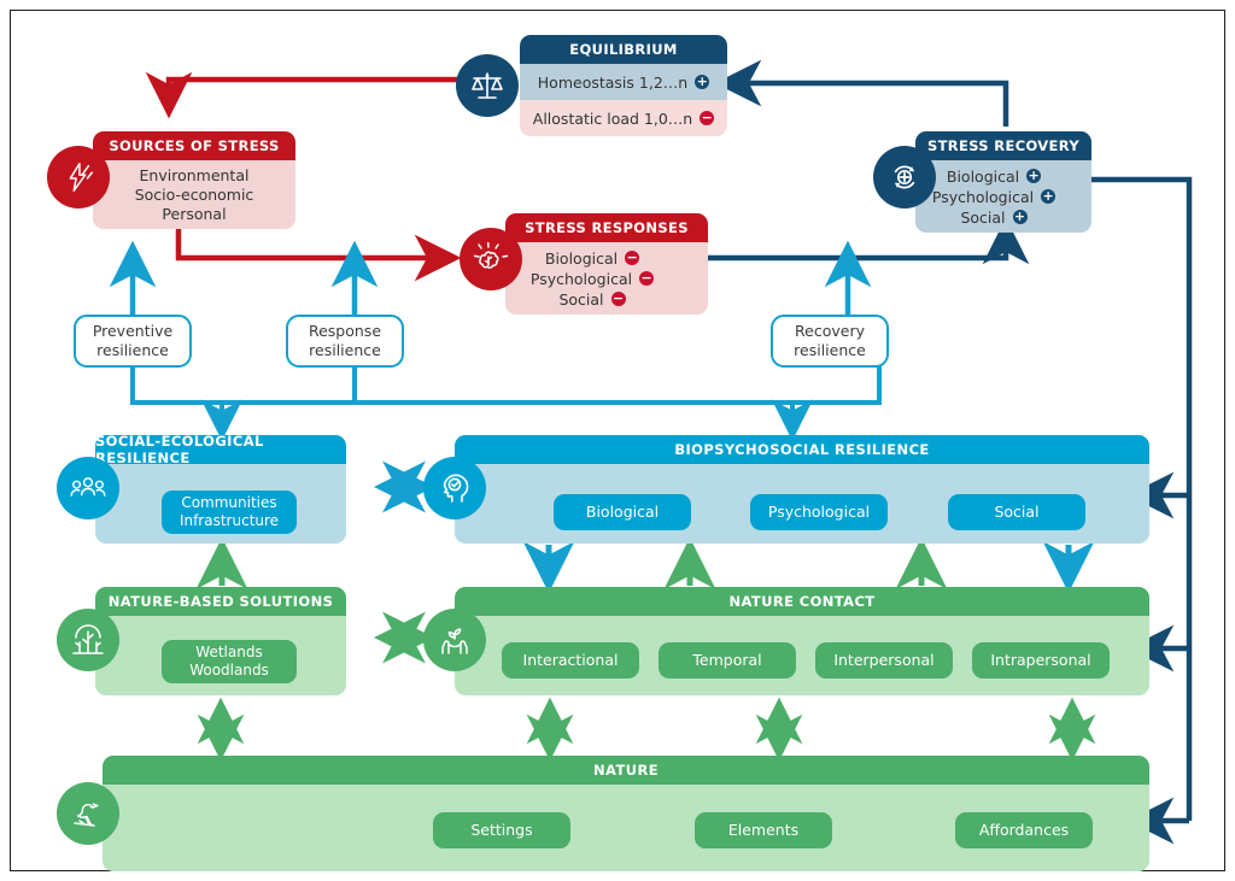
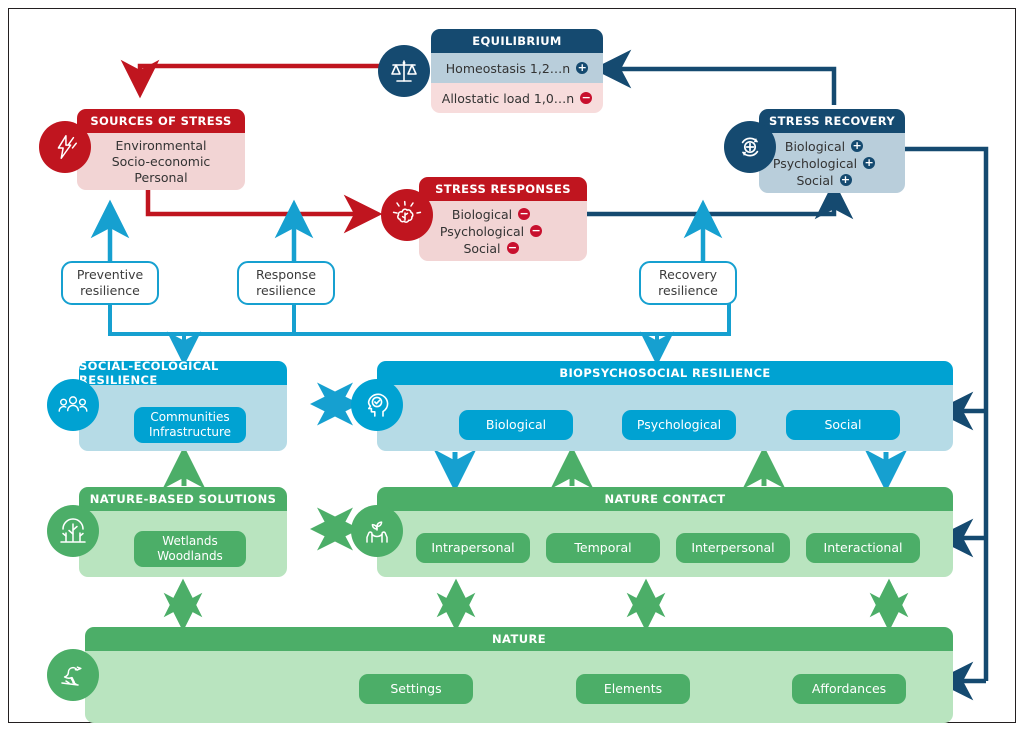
  EQUILIBRIUM
  Homeostasis 1,2…n
  +
  Allostatic load 1,0…n
  −
  SOURCES OF STRESS
  Environmental
  Socio-economic
  Personal
  STRESS RESPONSES
  Biological
  −
  Psychological
  −
  Social
  −
  STRESS RECOVERY
  Biological
  +
  Psychological
  +
  Social
  +
  Preventive
  resilience
  Response
  resilience
  Recovery
  resilience
  SOCIAL-ECOLOGICAL RESILIENCE
  Communities
  Infrastructure
  BIOPSYCHOSOCIAL RESILIENCE
  Biological
  Psychological
  Social
  NATURE-BASED SOLUTIONS
  Wetlands
  Woodlands
  NATURE CONTACT
- Interactional
+ Intrapersonal
  Temporal
  Interpersonal
- Intrapersonal
+ Interactional
  NATURE
  Settings
  Elements
  Affordances
